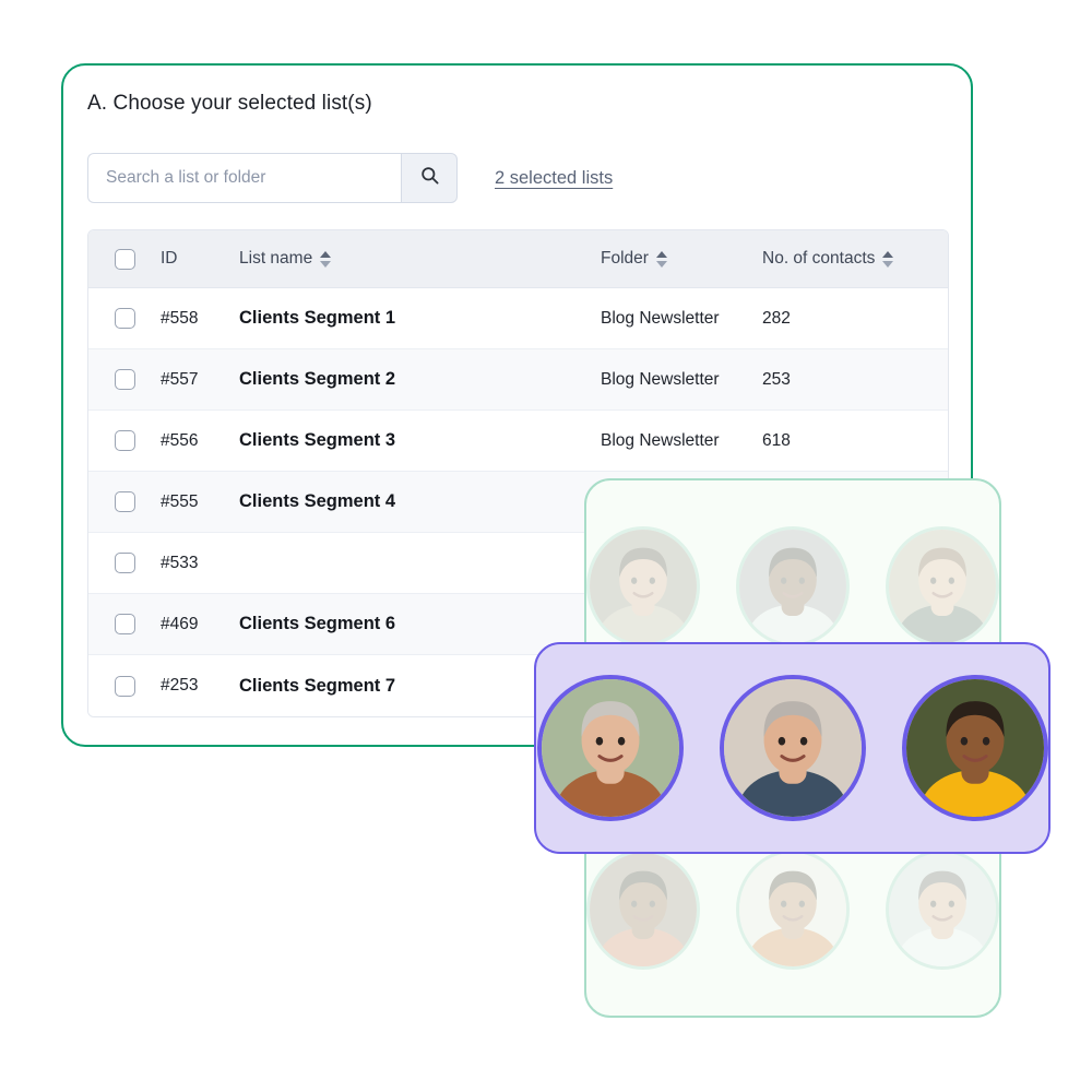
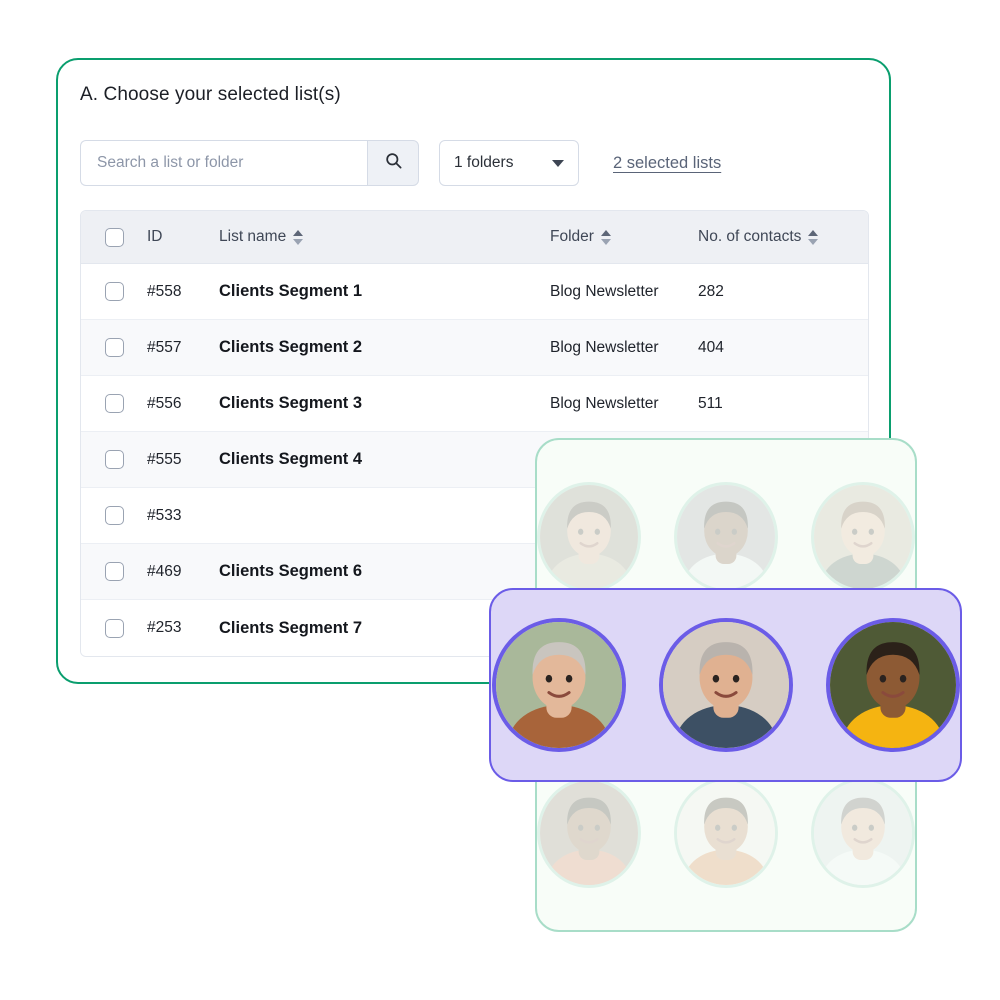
  A. Choose your selected list(s)
  Search a list or folder
+ 1 folders
  2 selected lists
  ID
  List name
  Folder
  No. of contacts
  #558
  Clients Segment 1
  Blog Newsletter
  282
  #557
  Clients Segment 2
  Blog Newsletter
- 253
+ 404
  #556
  Clients Segment 3
  Blog Newsletter
- 618
+ 511
  #555
  Clients Segment 4
  #533
  #469
  Clients Segment 6
  #253
  Clients Segment 7
